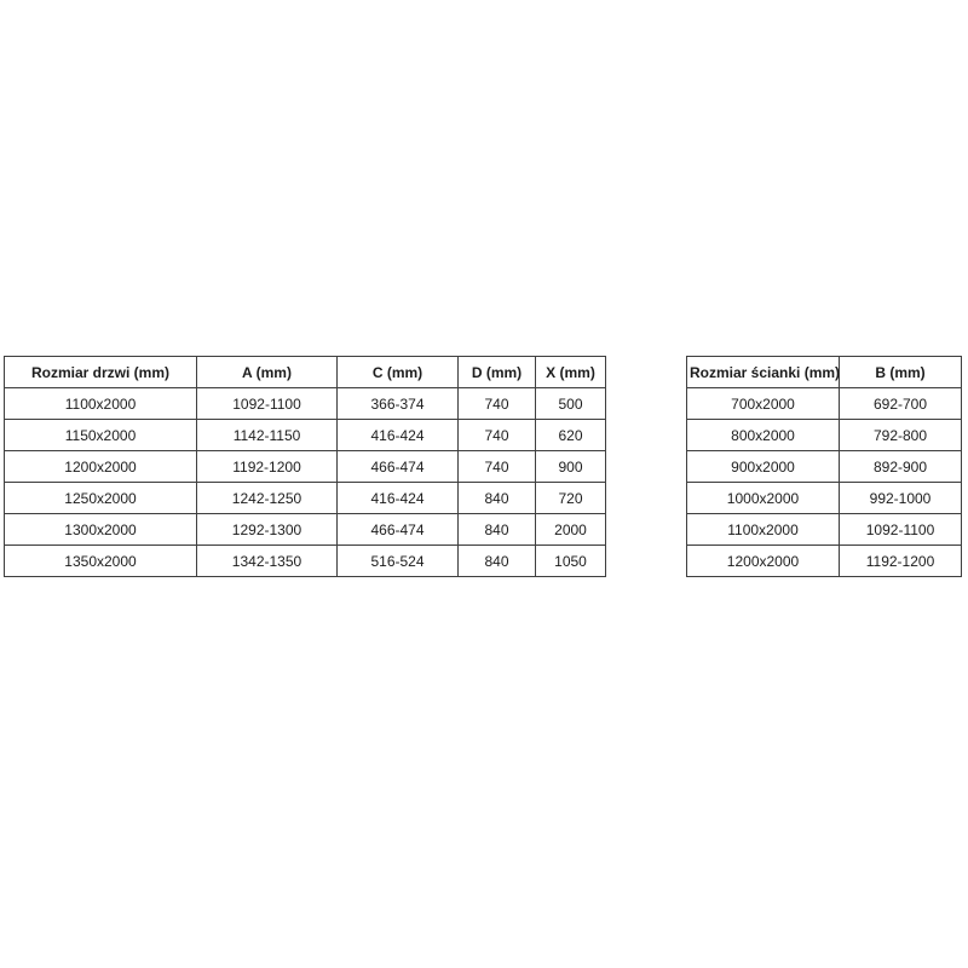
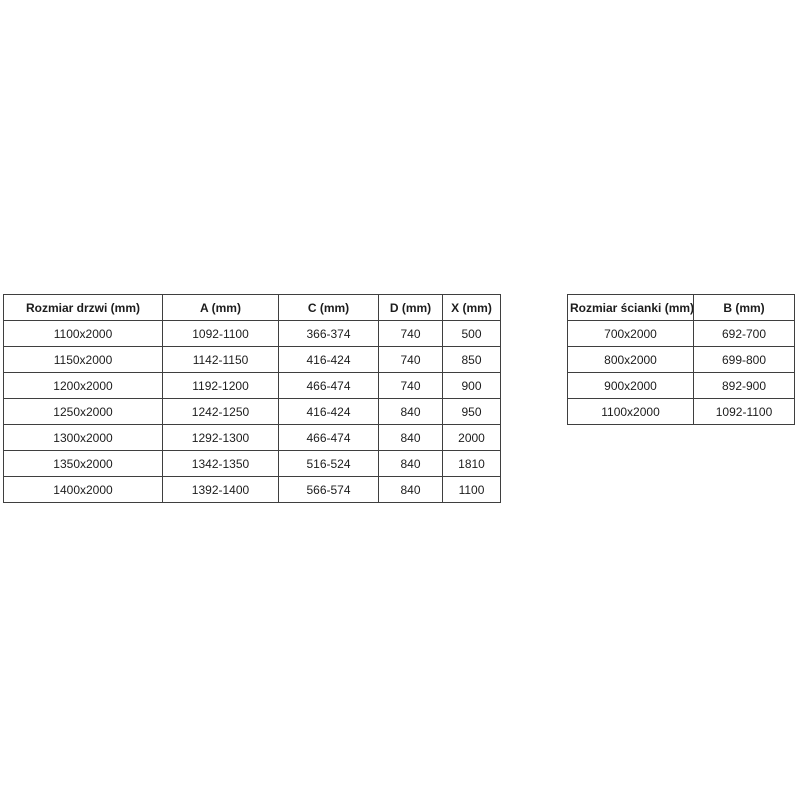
  Rozmiar drzwi (mm)	A (mm)	C (mm)	D (mm)	X (mm)
  1100x2000	1092-1100	366-374	740	500
- 1150x2000	1142-1150	416-424	740	620
+ 1150x2000	1142-1150	416-424	740	850
  1200x2000	1192-1200	466-474	740	900
- 1250x2000	1242-1250	416-424	840	720
+ 1250x2000	1242-1250	416-424	840	950
  1300x2000	1292-1300	466-474	840	2000
- 1350x2000	1342-1350	516-524	840	1050
+ 1350x2000	1342-1350	516-524	840	1810
+ 1400x2000	1392-1400	566-574	840	1100
  Rozmiar ścianki (mm)	B (mm)
  700x2000	692-700
- 800x2000	792-800
+ 800x2000	699-800
  900x2000	892-900
- 1000x2000	992-1000
  1100x2000	1092-1100
- 1200x2000	1192-1200
